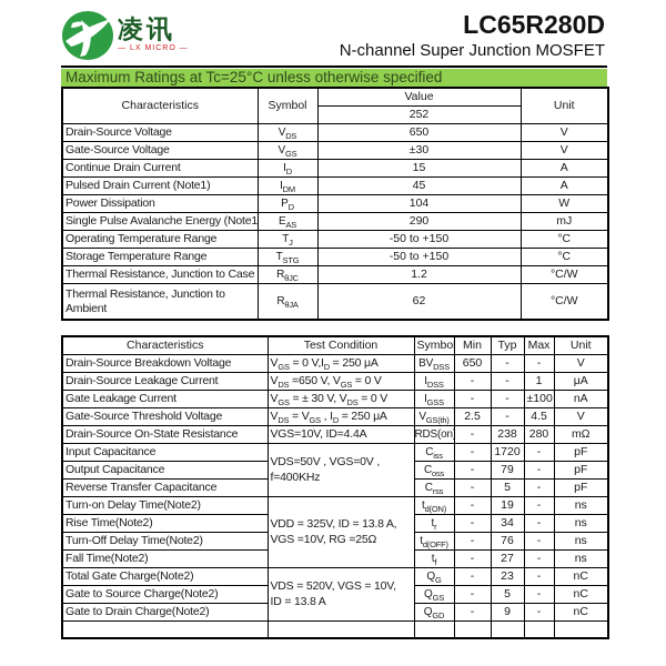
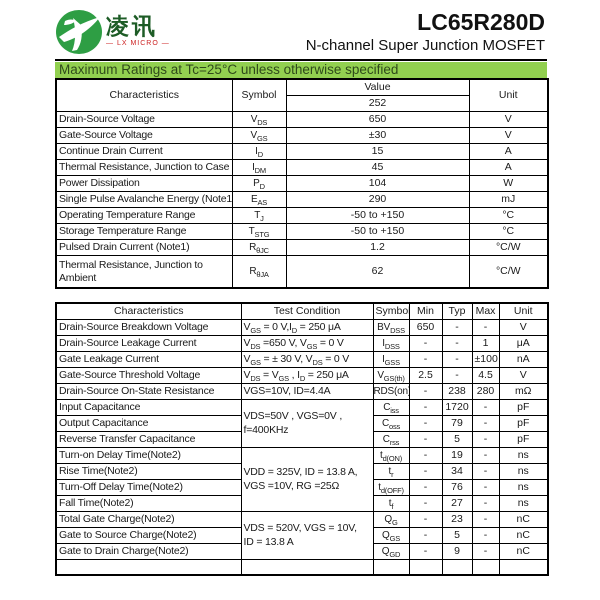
  凌讯
  LC65R280D
  N-channel Super Junction MOSFET
  Maximum Ratings at Tc=25°C unless otherwise specified
  Characteristics	Symbol	Value	Unit
  252
  Drain-Source Voltage	VDS	650	V
  Gate-Source Voltage	VGS	±30	V
  Continue Drain Current	ID	15	A
- Pulsed Drain Current (Note1)	IDM	45	A
+ Thermal Resistance, Junction to Case	IDM	45	A
  Power Dissipation	PD	104	W
  Single Pulse Avalanche Energy (Note1	EAS	290	mJ
  Operating Temperature Range	TJ	-50 to +150	°C
  Storage Temperature Range	TSTG	-50 to +150	°C
- Thermal Resistance, Junction to Case	RθJC	1.2	°C/W
+ Pulsed Drain Current (Note1)	RθJC	1.2	°C/W
  Thermal Resistance, Junction to Ambient	RθJA	62	°C/W
  Characteristics	Test Condition	Symbo	Min	Typ	Max	Unit
  Drain-Source Breakdown Voltage	VGS = 0 V,ID = 250 μA	BVDSS	650	-	-	V
  Drain-Source Leakage Current	VDS =650 V, VGS = 0 V	IDSS	-	-	1	μA
  Gate Leakage Current	VGS = ± 30 V, VDS = 0 V	IGSS	-	-	±100	nA
  Gate-Source Threshold Voltage	VDS = VGS , ID = 250 μA	VGS(th)	2.5	-	4.5	V
  Drain-Source On-State Resistance	VGS=10V, ID=4.4A	RDS(on	-	238	280	mΩ
  Input Capacitance	VDS=50V , VGS=0V , f=400KHz	Ciss	-	1720	-	pF
  Output Capacitance	Coss	-	79	-	pF
  Reverse Transfer Capacitance	Crss	-	5	-	pF
  Turn-on Delay Time(Note2)	VDD = 325V, ID = 13.8 A, VGS =10V, RG =25Ω	td(ON)	-	19	-	ns
  Rise Time(Note2)	tr	-	34	-	ns
  Turn-Off Delay Time(Note2)	td(OFF)	-	76	-	ns
  Fall Time(Note2)	tf	-	27	-	ns
  Total Gate Charge(Note2)	VDS = 520V, VGS = 10V, ID = 13.8 A	QG	-	23	-	nC
  Gate to Source Charge(Note2)	QGS	-	5	-	nC
  Gate to Drain Charge(Note2)	QGD	-	9	-	nC
